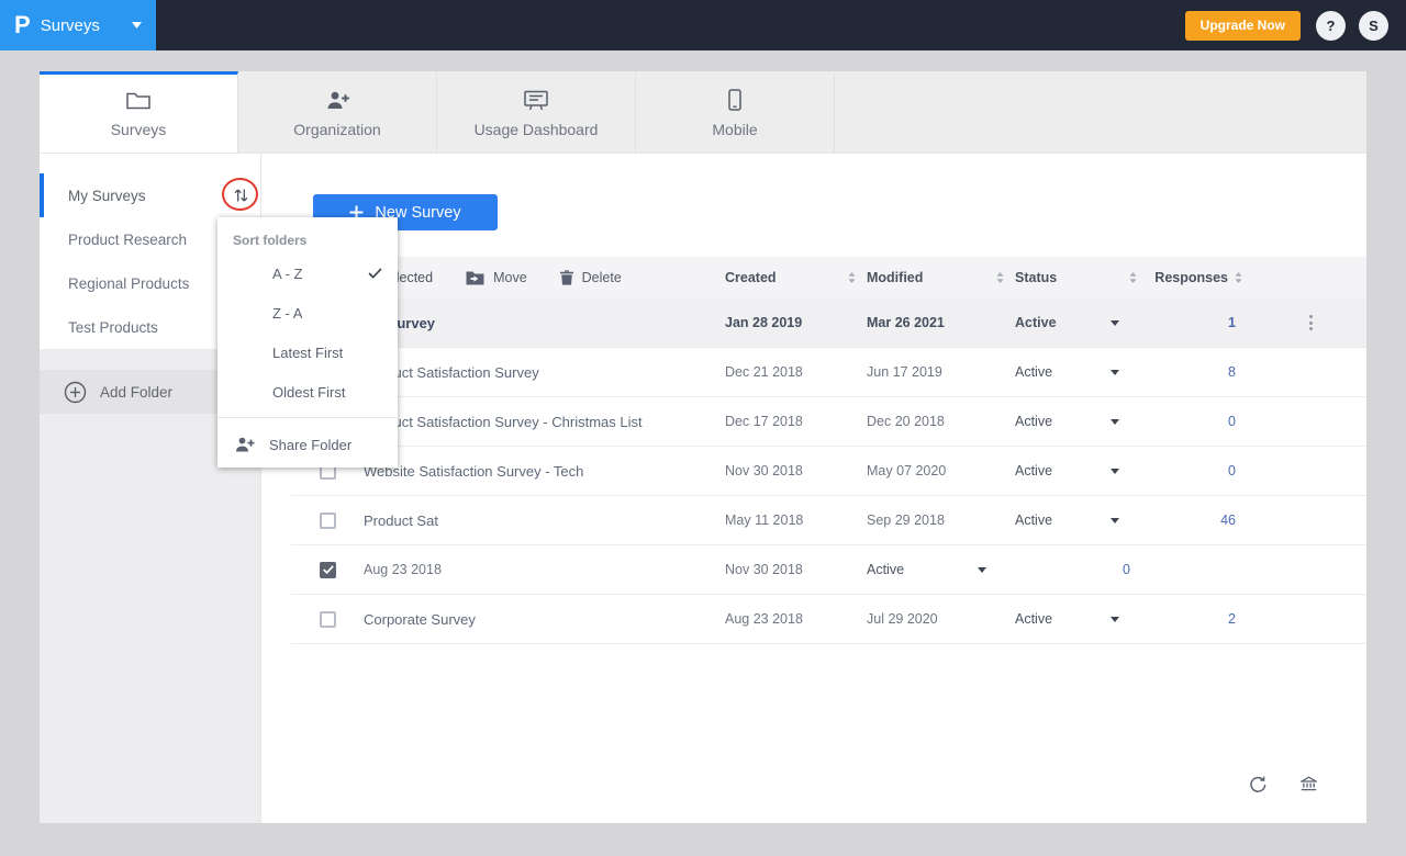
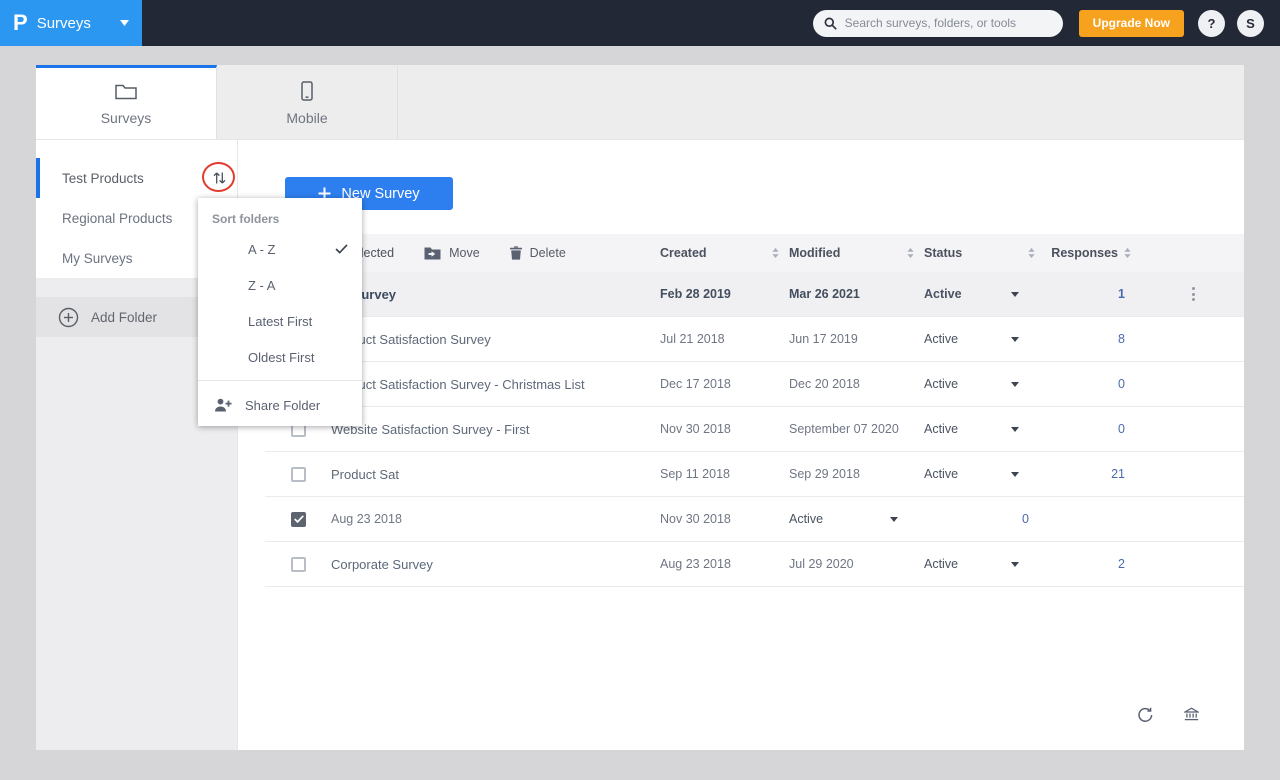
  P
  Surveys
+ Search surveys, folders, or tools
  Upgrade Now
  ?
  S
  Surveys
- Organization
- Usage Dashboard
  Mobile
- My Surveys
+ Test Products
- Product Research
  Regional Products
- Test Products
+ My Surveys
  Add Folder
  New Survey
  Move
  Delete
  Created
  Modified
  Status
  Responses
- Jan 28 2019
+ Feb 28 2019
  Mar 26 2021
  Active
  1
  uct Satisfaction Survey
- Dec 21 2018
+ Jul 21 2018
  Jun 17 2019
  Active
  8
  uct Satisfaction Survey - Christmas List
  Dec 17 2018
  Dec 20 2018
  Active
  0
- Website Satisfaction Survey - Tech
+ Website Satisfaction Survey - First
  Nov 30 2018
- May 07 2020
+ September 07 2020
  Active
  0
  Product Sat
- May 11 2018
+ Sep 11 2018
  Sep 29 2018
  Active
- 46
+ 21
  Aug 23 2018
  Nov 30 2018
  Active
  0
  Corporate Survey
  Aug 23 2018
  Jul 29 2020
  Active
  2
  Sort folders
  A - Z
  Z - A
  Latest First
  Oldest First
  Share Folder
